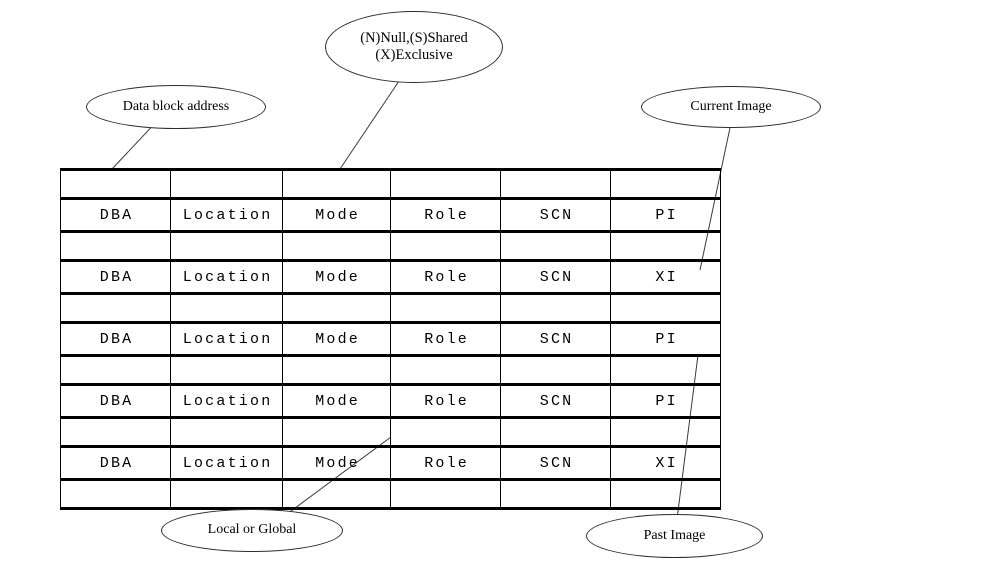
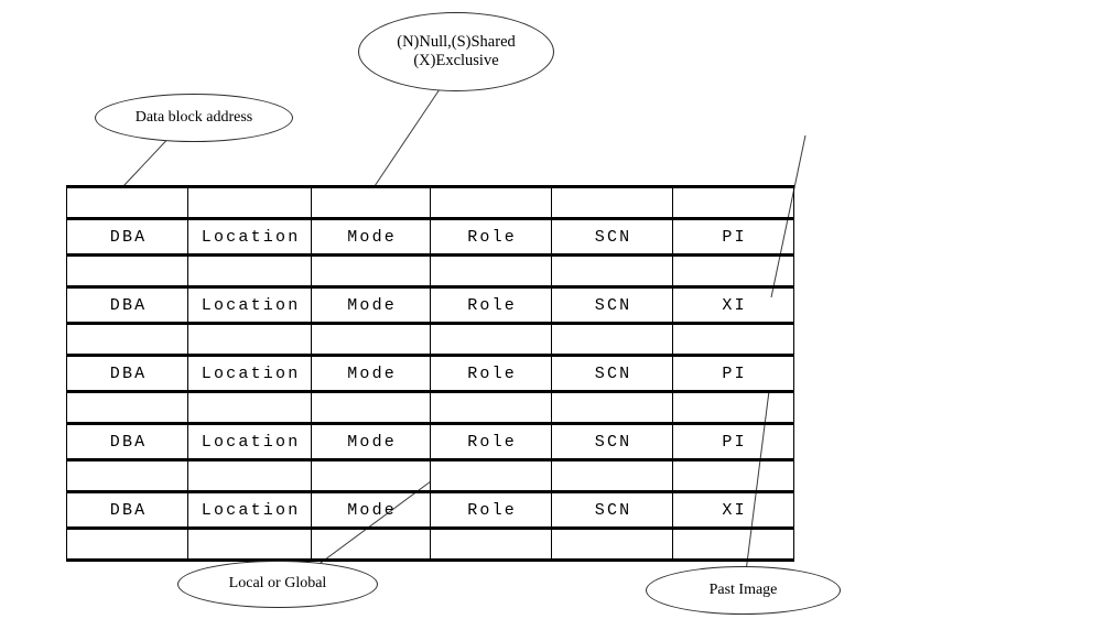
  (N)Null,(S)Shared
  (X)Exclusive
  Data block address
- Current Image
  Local or Global
  Past Image
  DBA	Location	Mode	Role	SCN	PI
  DBA	Location	Mode	Role	SCN	XI
  DBA	Location	Mode	Role	SCN	PI
  DBA	Location	Mode	Role	SCN	PI
  DBA	Location	Mode	Role	SCN	XI
